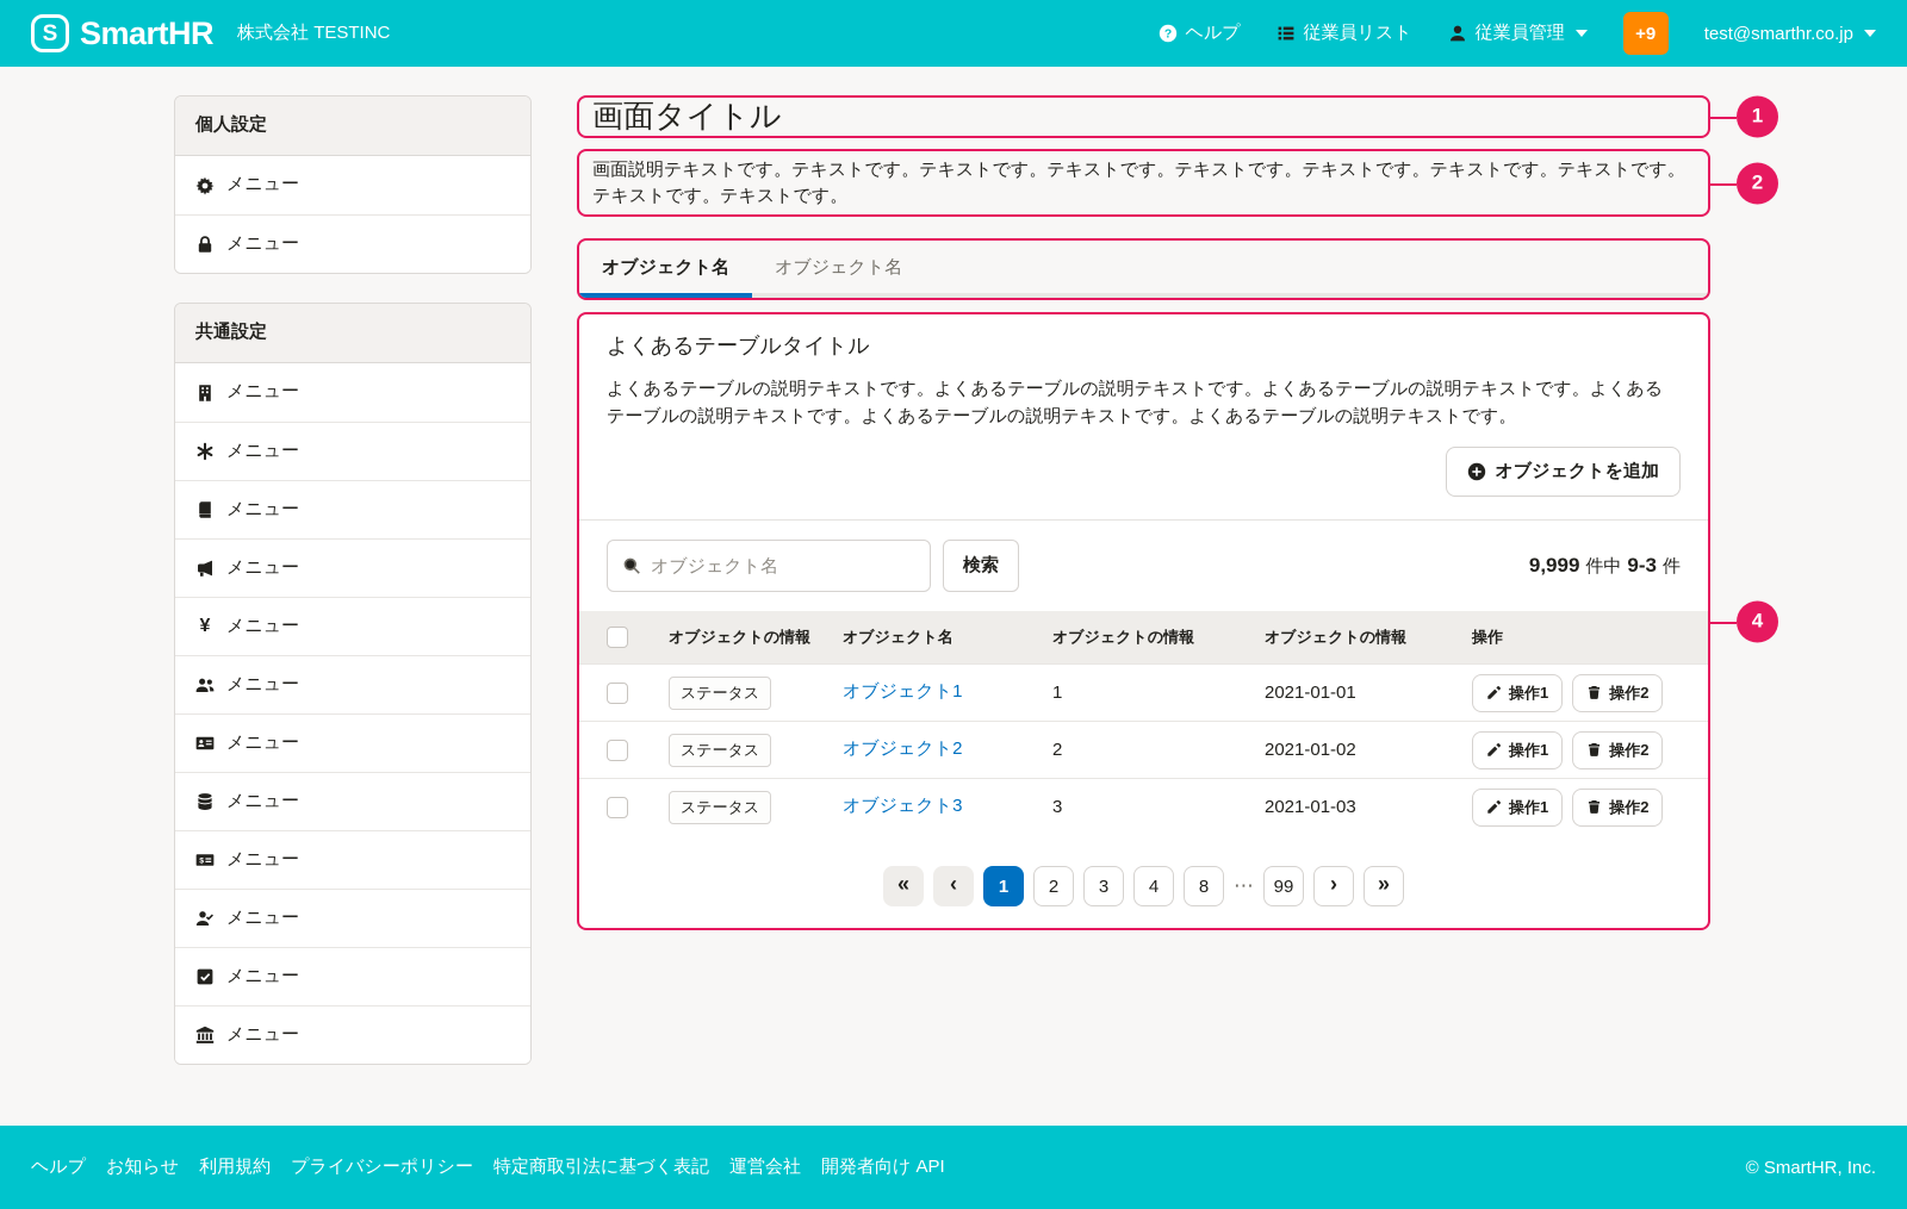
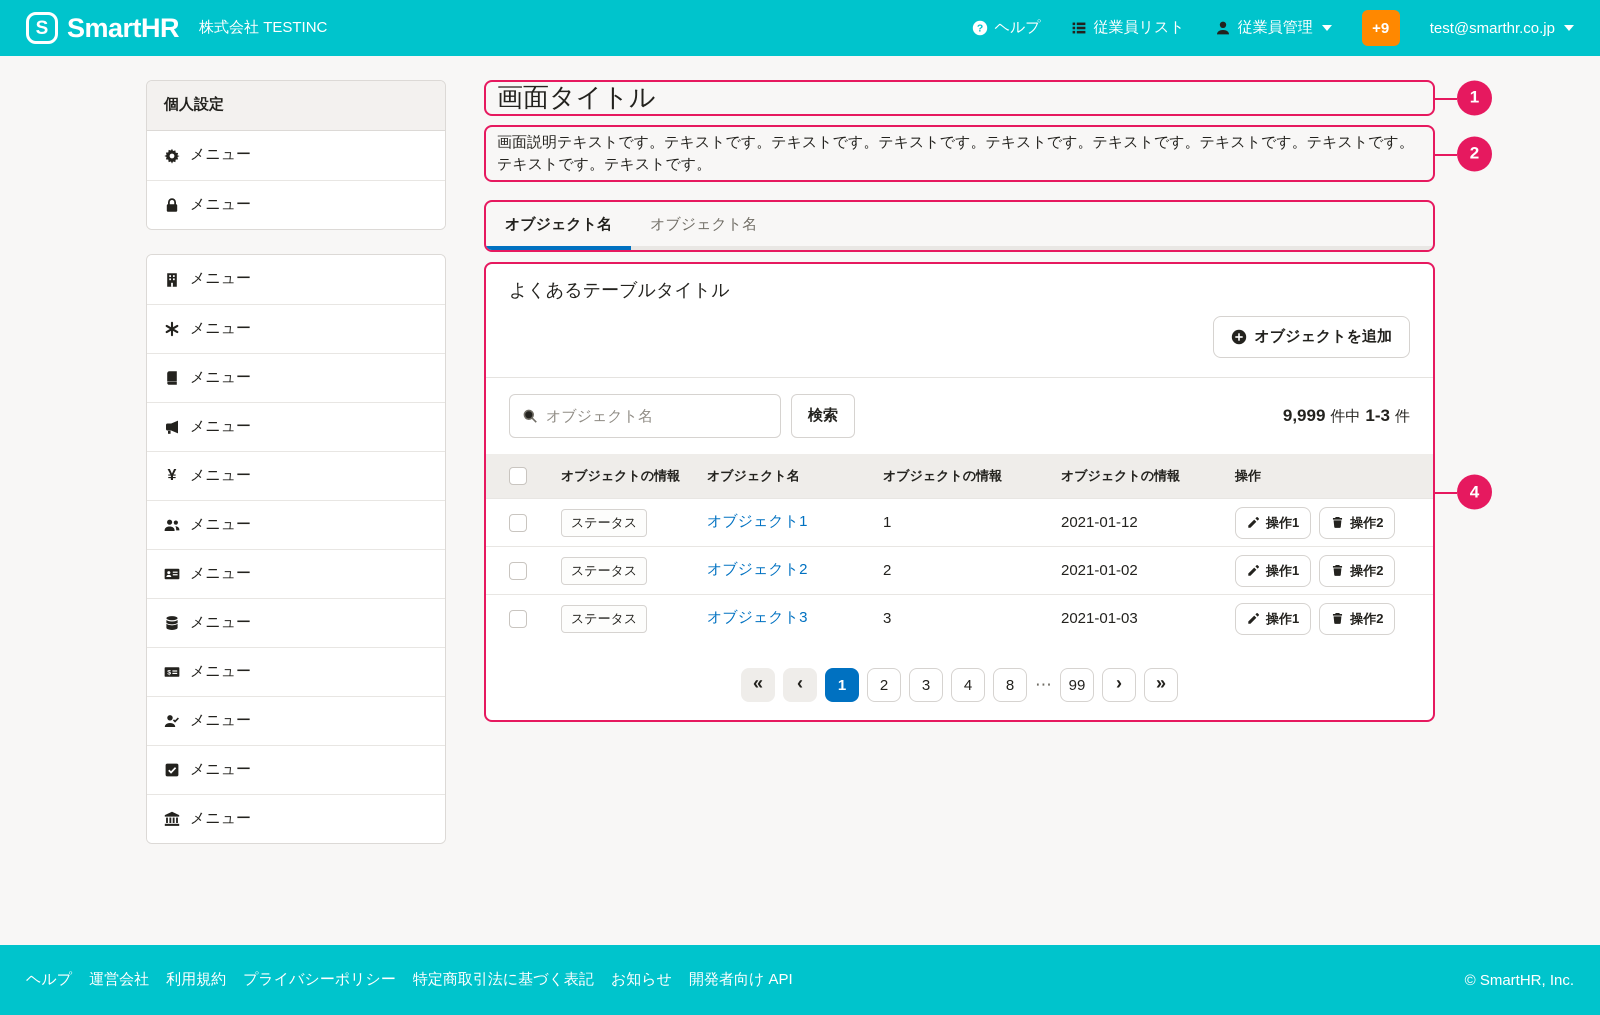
  S
  SmartHR
  株式会社 TESTINC
  ?
  ヘルプ
  従業員リスト
  従業員管理
  +9
  test@smarthr.co.jp
  個人設定
  メニュー
  メニュー
- 共通設定
  メニュー
  メニュー
  メニュー
  メニュー
  ¥
  メニュー
  メニュー
  メニュー
  メニュー
  メニュー
  メニュー
  メニュー
  メニュー
  画面タイトル
  1
  画面説明テキストです。テキストです。テキストです。テキストです。テキストです。テキストです。テキストです。テキストです。テキストです。テキストです。
  2
  オブジェクト名
  オブジェクト名
  4
  よくあるテーブルタイトル
- よくあるテーブルの説明テキストです。よくあるテーブルの説明テキストです。よくあるテーブルの説明テキストです。よくあるテーブルの説明テキストです。よくあるテーブルの説明テキストです。よくあるテーブルの説明テキストです。
  オブジェクトを追加
  オブジェクト名
  検索
  9,999
  件中
- 9-3
+ 1-3
  件
  オブジェクトの情報
  オブジェクト名
  オブジェクトの情報
  オブジェクトの情報
  操作
  ステータス
  オブジェクト1
  1
- 2021-01-01
+ 2021-01-12
  操作1
  操作2
  ステータス
  オブジェクト2
  2
  2021-01-02
  操作1
  操作2
  ステータス
  オブジェクト3
  3
  2021-01-03
  操作1
  操作2
  «
  ‹
  1
  2
  3
  4
  8
  ⋯
  99
  ›
  »
  ヘルプ
- お知らせ
+ 運営会社
  利用規約
  プライバシーポリシー
  特定商取引法に基づく表記
- 運営会社
+ お知らせ
  開発者向け API
  © SmartHR, Inc.
